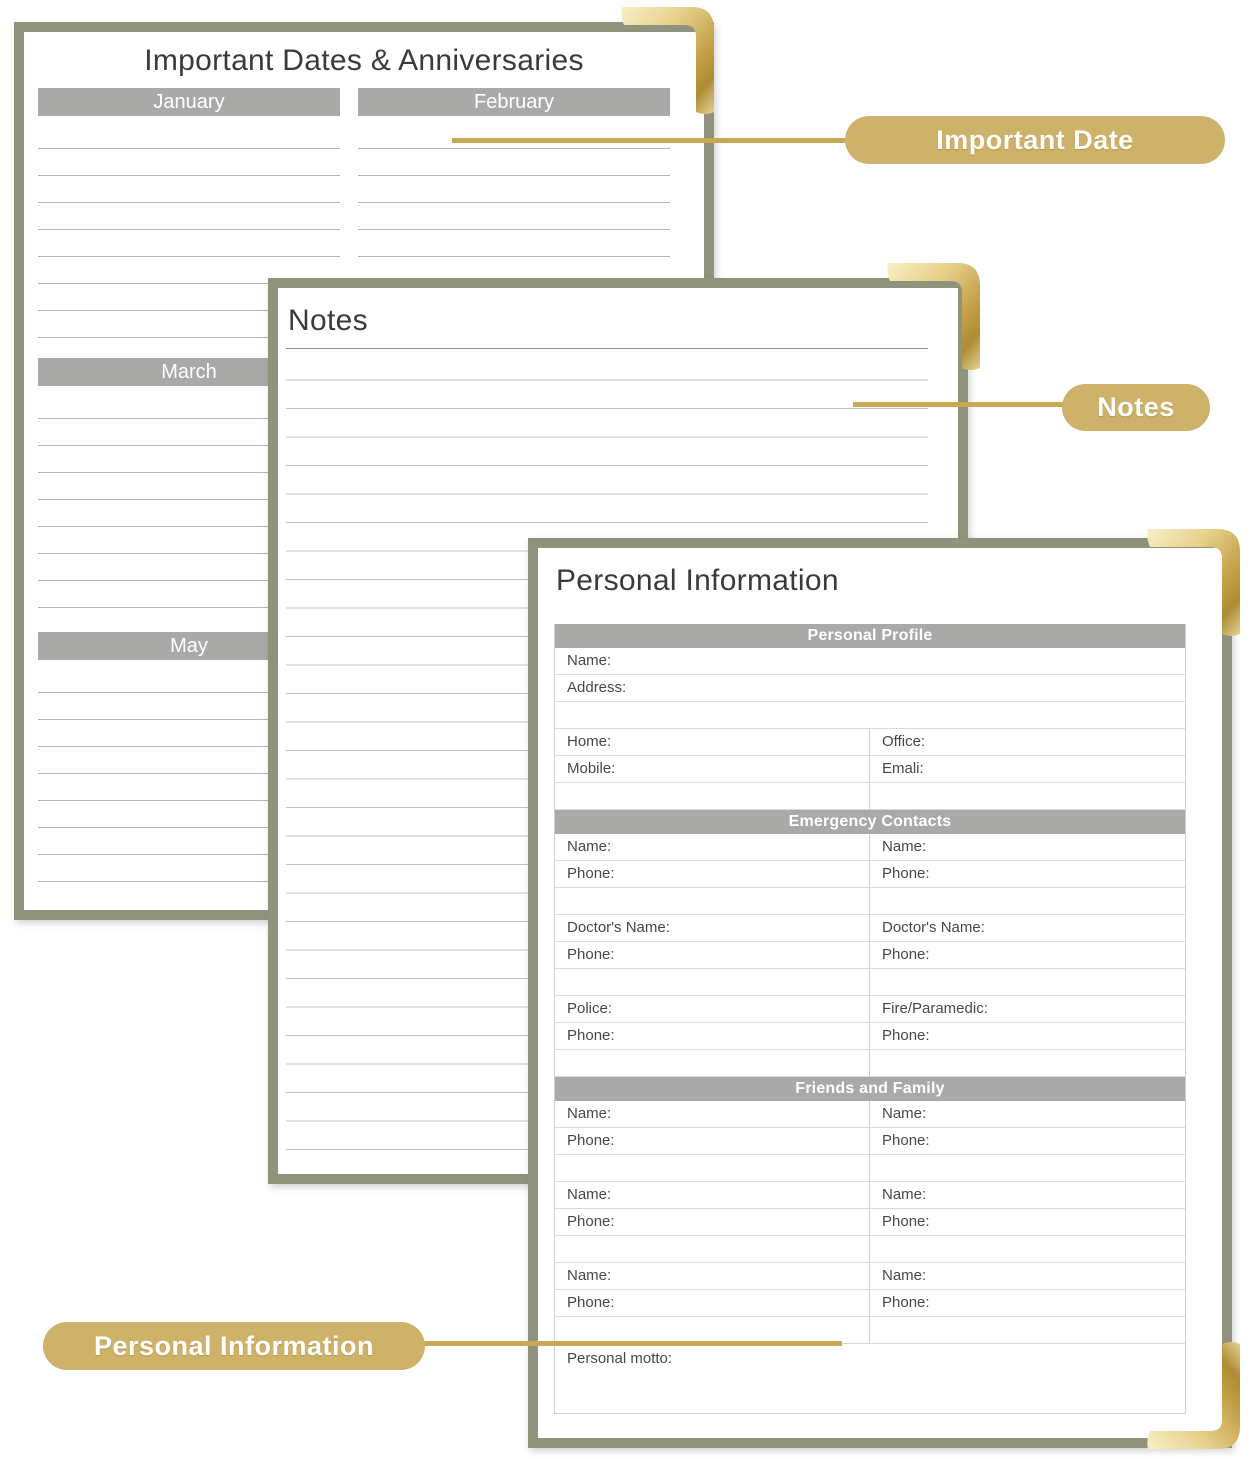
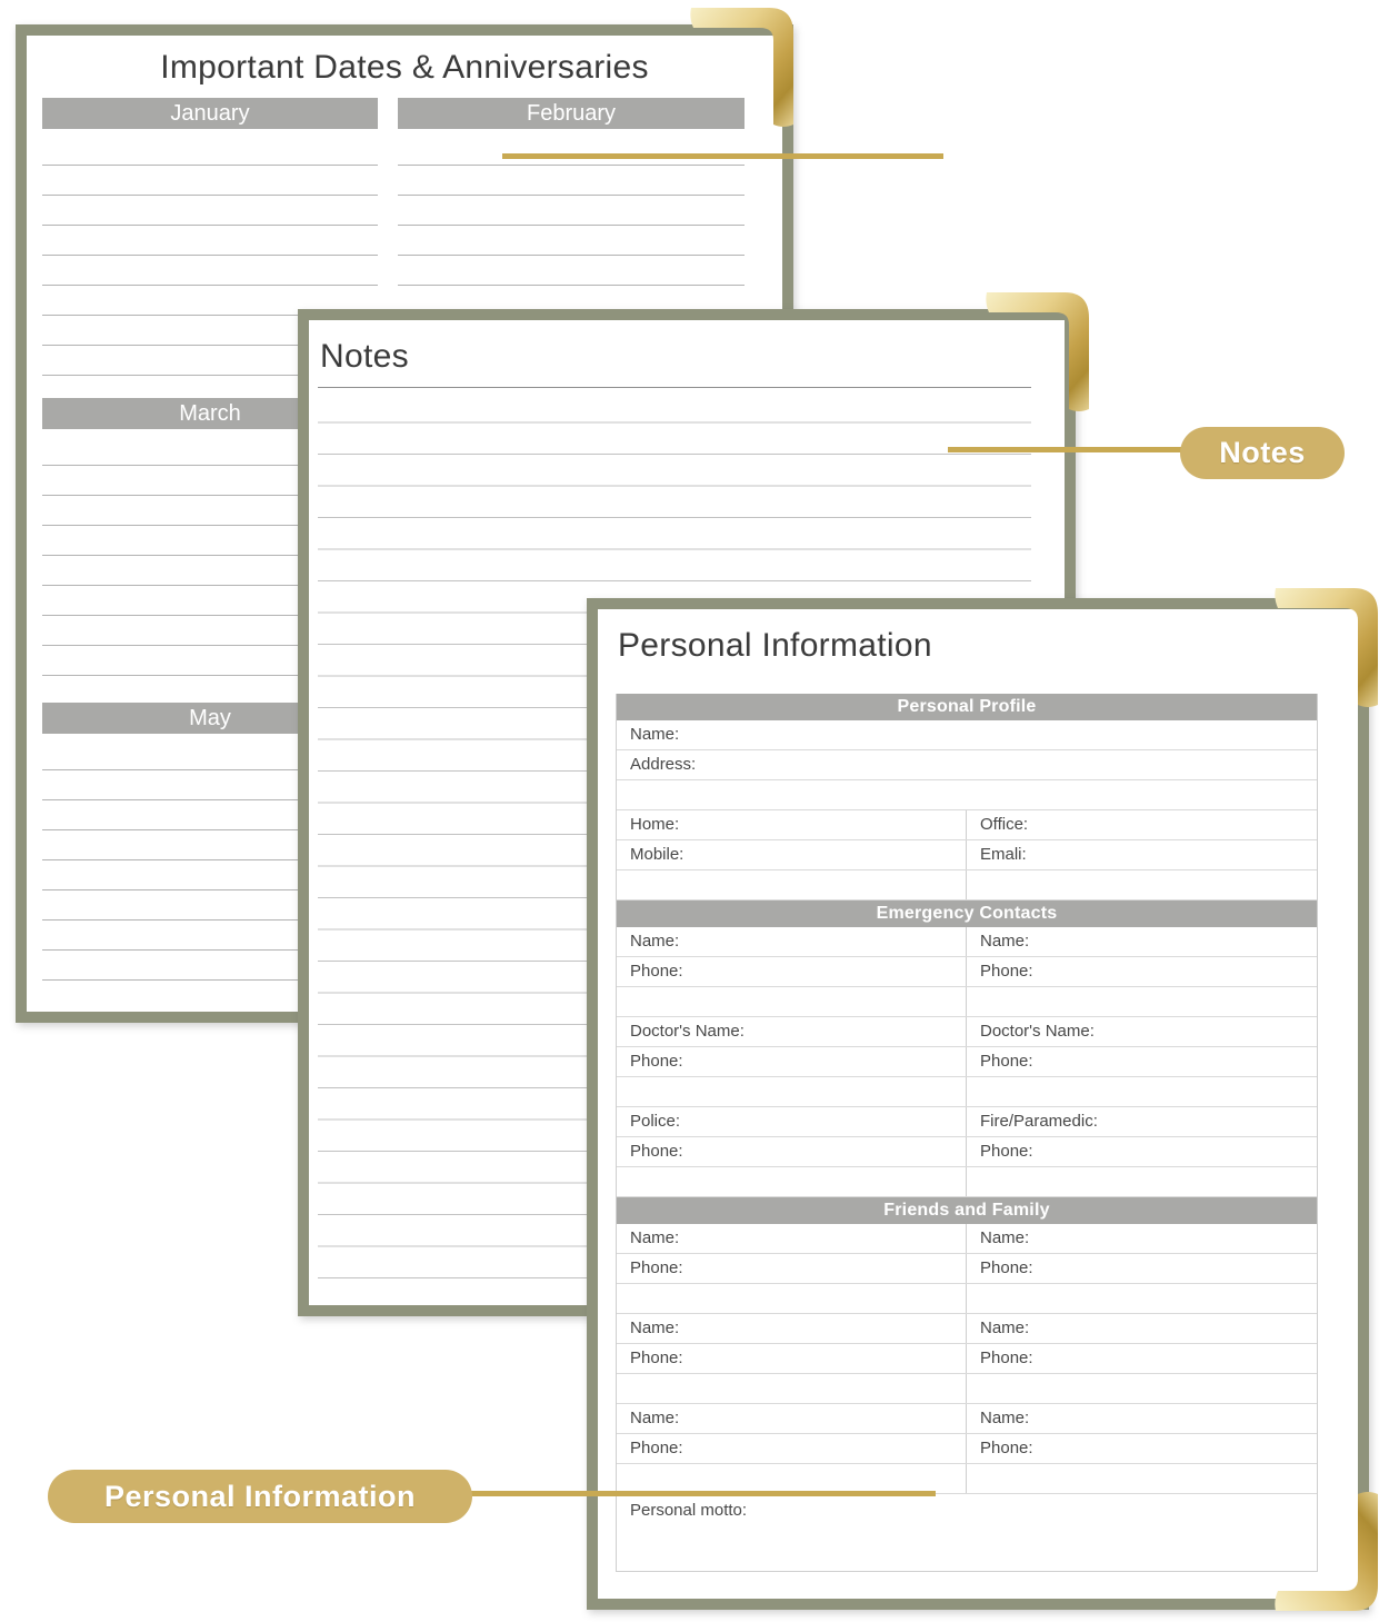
  Important Dates & Anniversaries
  January
  February
  March
  May
  Notes
  Personal Information
  Personal Profile
  Name:
  Address:
  Home:
  Office:
  Mobile:
  Emali:
  Emergency Contacts
  Name:
  Name:
  Phone:
  Phone:
  Doctor's Name:
  Doctor's Name:
  Phone:
  Phone:
  Police:
  Fire/Paramedic:
  Phone:
  Phone:
  Friends and Family
  Name:
  Name:
  Phone:
  Phone:
  Name:
  Name:
  Phone:
  Phone:
  Name:
  Name:
  Phone:
  Phone:
  Personal motto:
- Important Date
  Notes
  Personal Information
